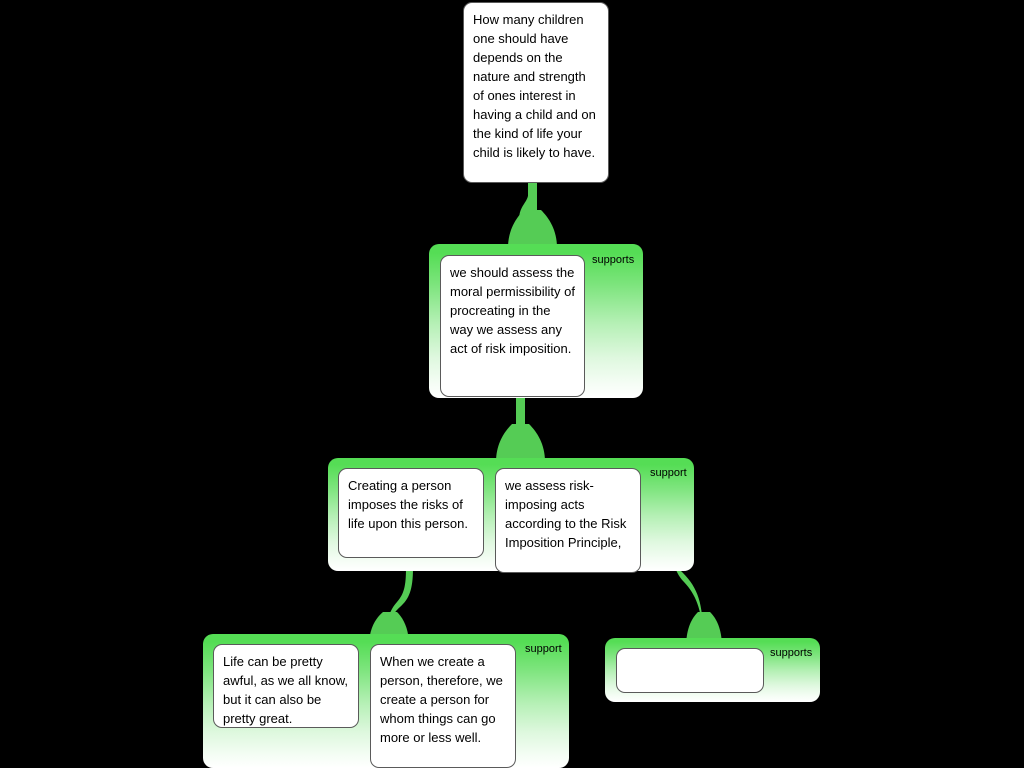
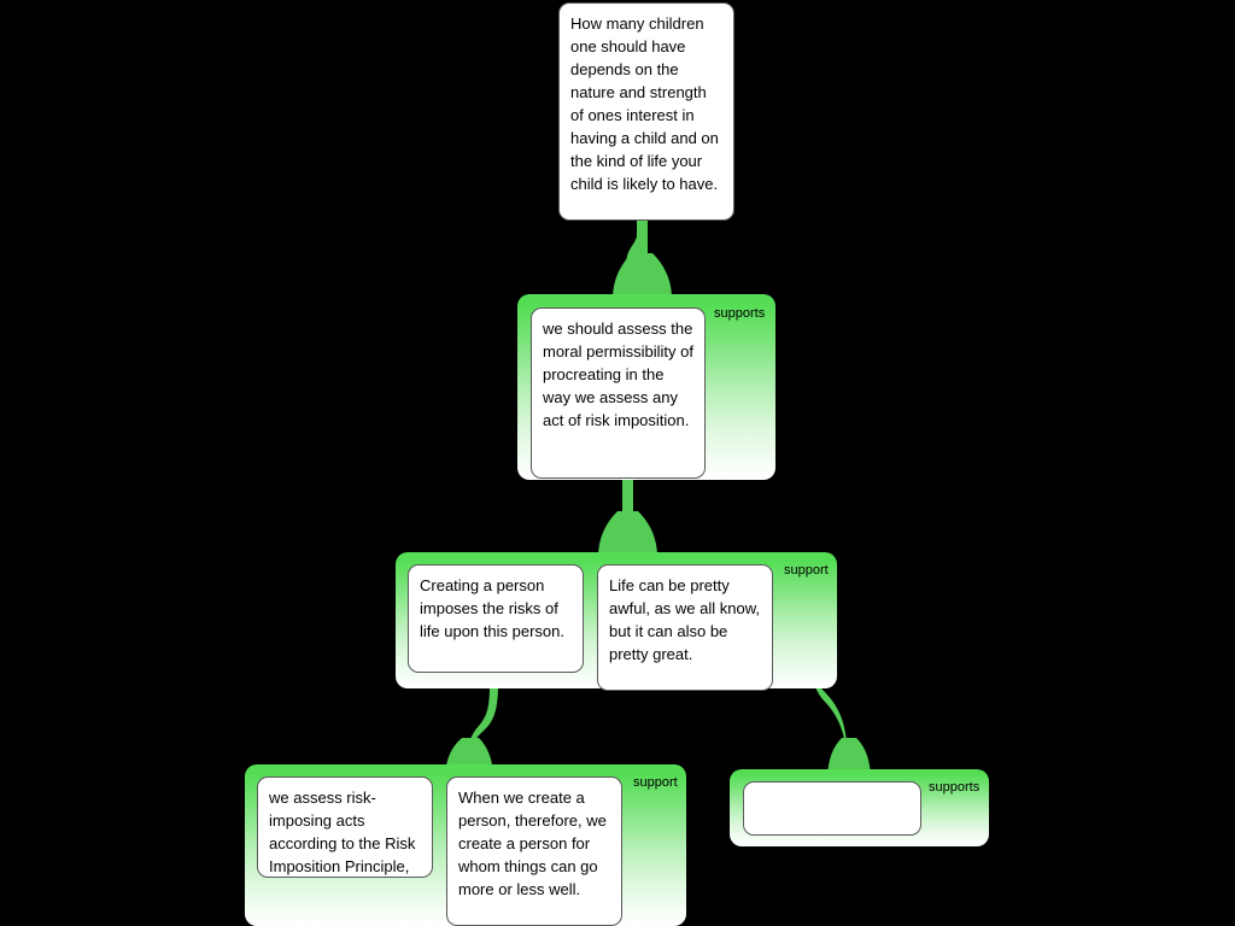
  How many children one should have depends on the nature and strength of ones interest in having a child and on the kind of life your child is likely to have.
  supports
  we should assess the moral permissibility of procreating in the way we assess any act of risk imposition.
  support
  Creating a person imposes the risks of life upon this person.
- we assess risk-imposing acts according to the Risk Imposition Principle,
+ Life can be pretty awful, as we all know, but it can also be pretty great.
  support
- Life can be pretty awful, as we all know, but it can also be pretty great.
+ we assess risk-imposing acts according to the Risk Imposition Principle,
  When we create a person, therefore, we create a person for whom things can go more or less well.
  supports
